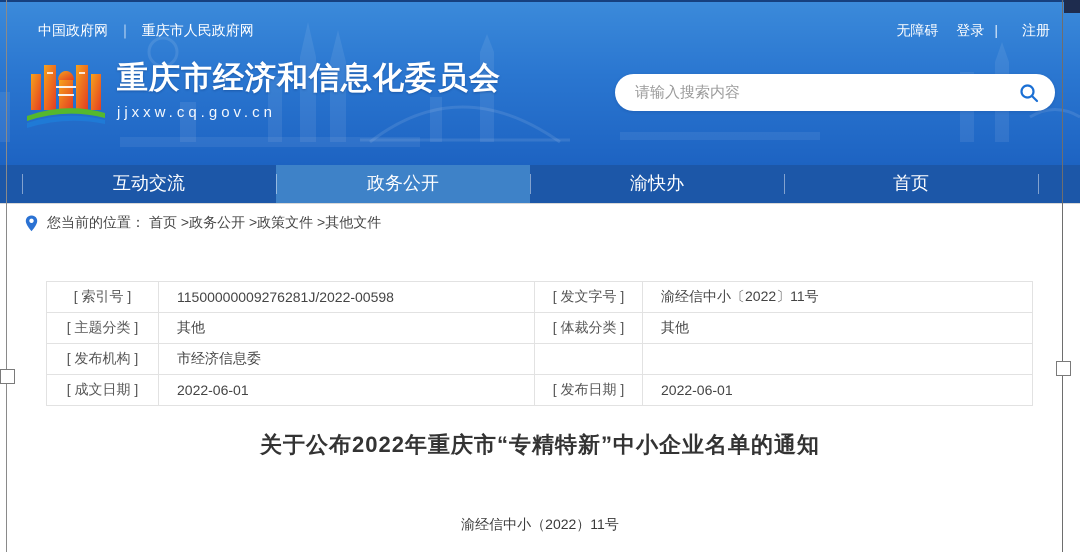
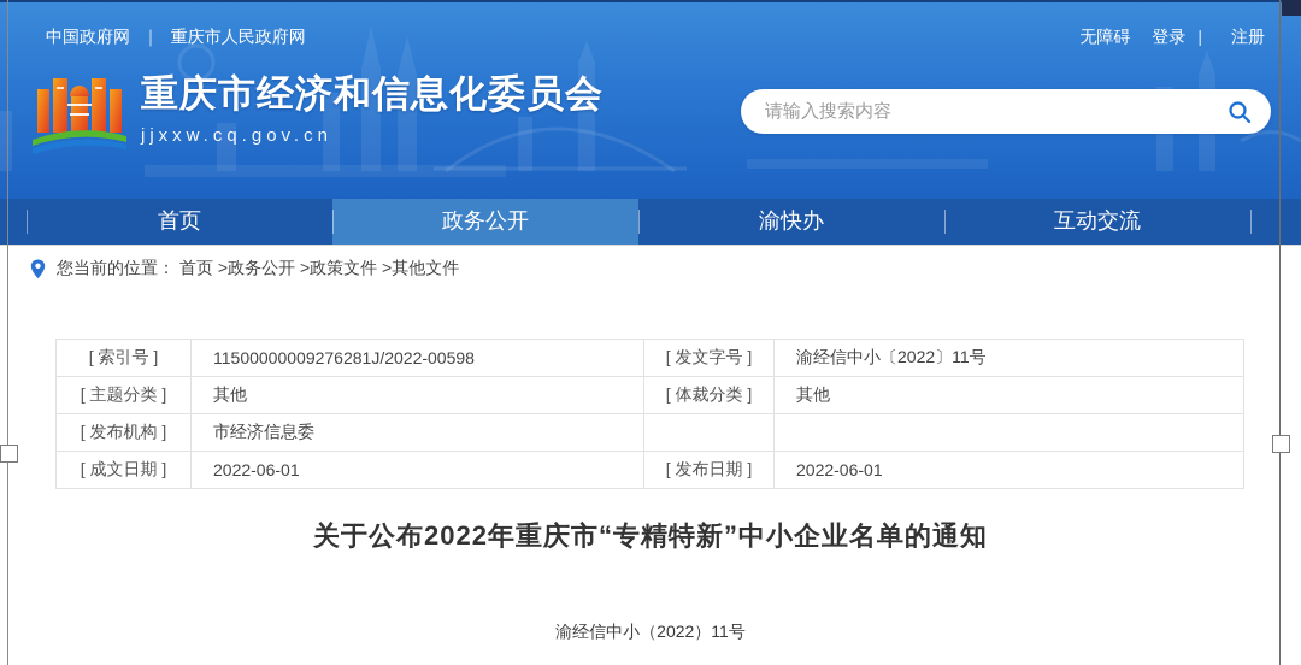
  中国政府网 ｜ 重庆市人民政府网
  无障碍 登录 | 注册
  重庆市经济和信息化委员会
  jjxxw.cq.gov.cn
  请输入搜索内容
- 互动交流
+ 首页
  政务公开
  渝快办
- 首页
+ 互动交流
  您当前的位置：
  首页 >政务公开 >政策文件 >其他文件
  [ 索引号 ]	11500000009276281J/2022-00598	[ 发文字号 ]	渝经信中小〔2022〕11号
  [ 主题分类 ]	其他	[ 体裁分类 ]	其他
  [ 发布机构 ]	市经济信息委
  [ 成文日期 ]	2022-06-01	[ 发布日期 ]	2022-06-01
  关于公布2022年重庆市“专精特新”中小企业名单的通知
  渝经信中小（2022）11号
